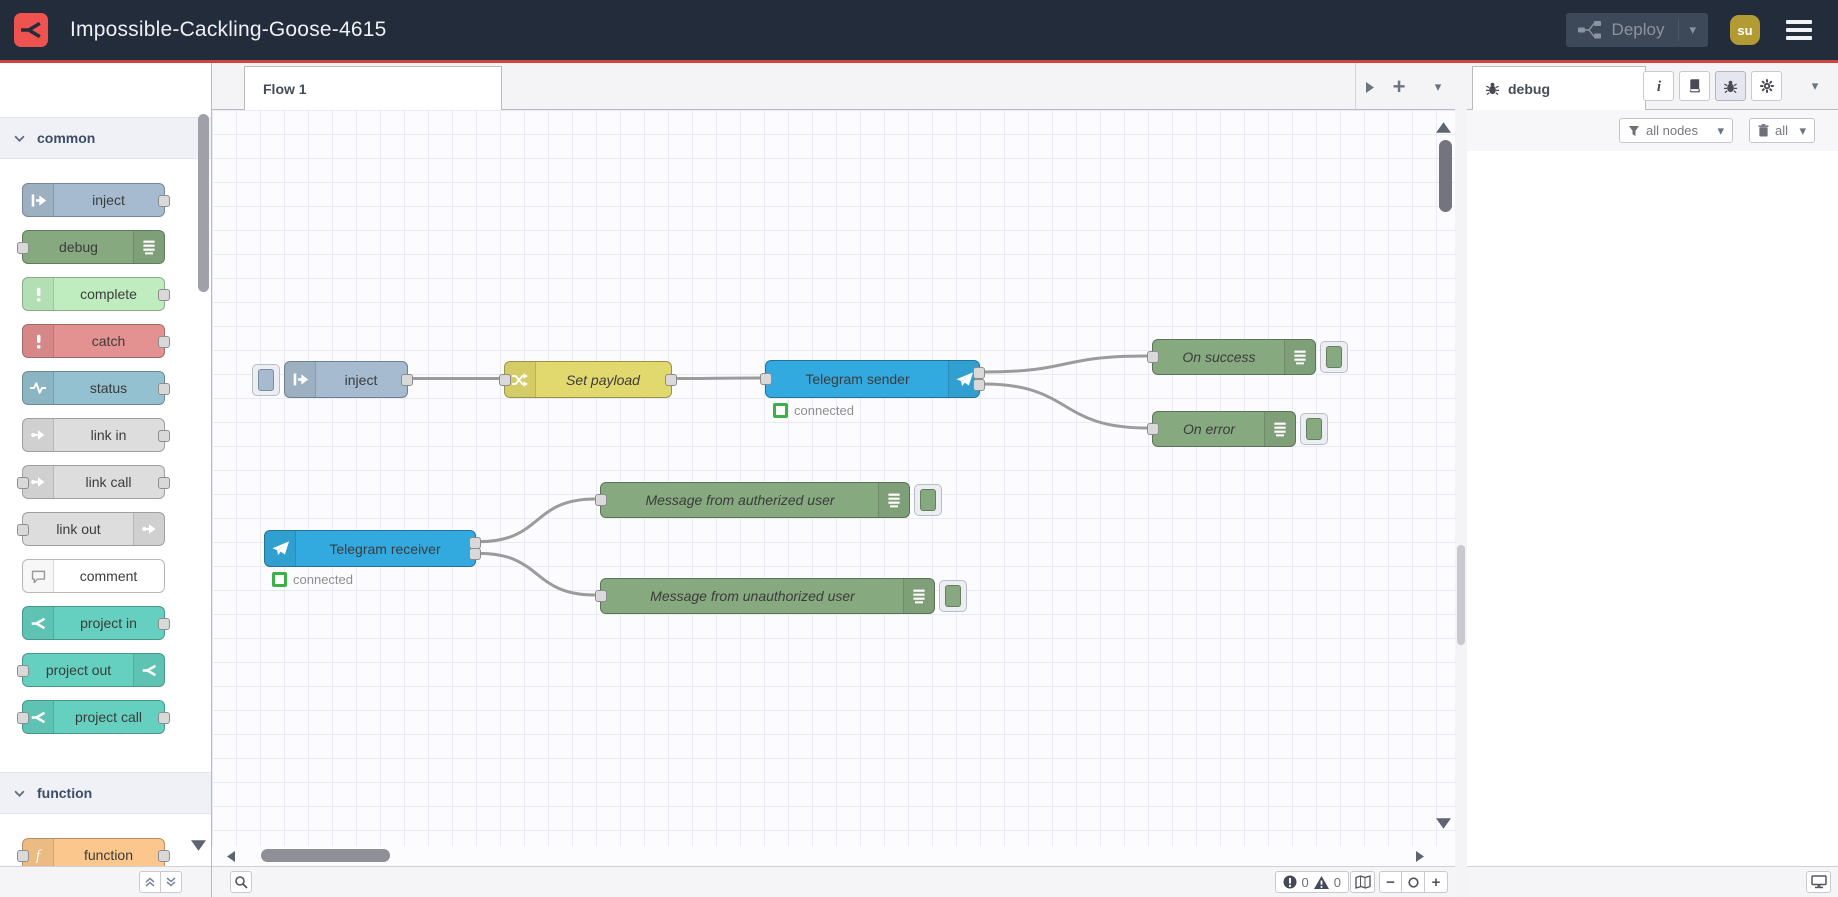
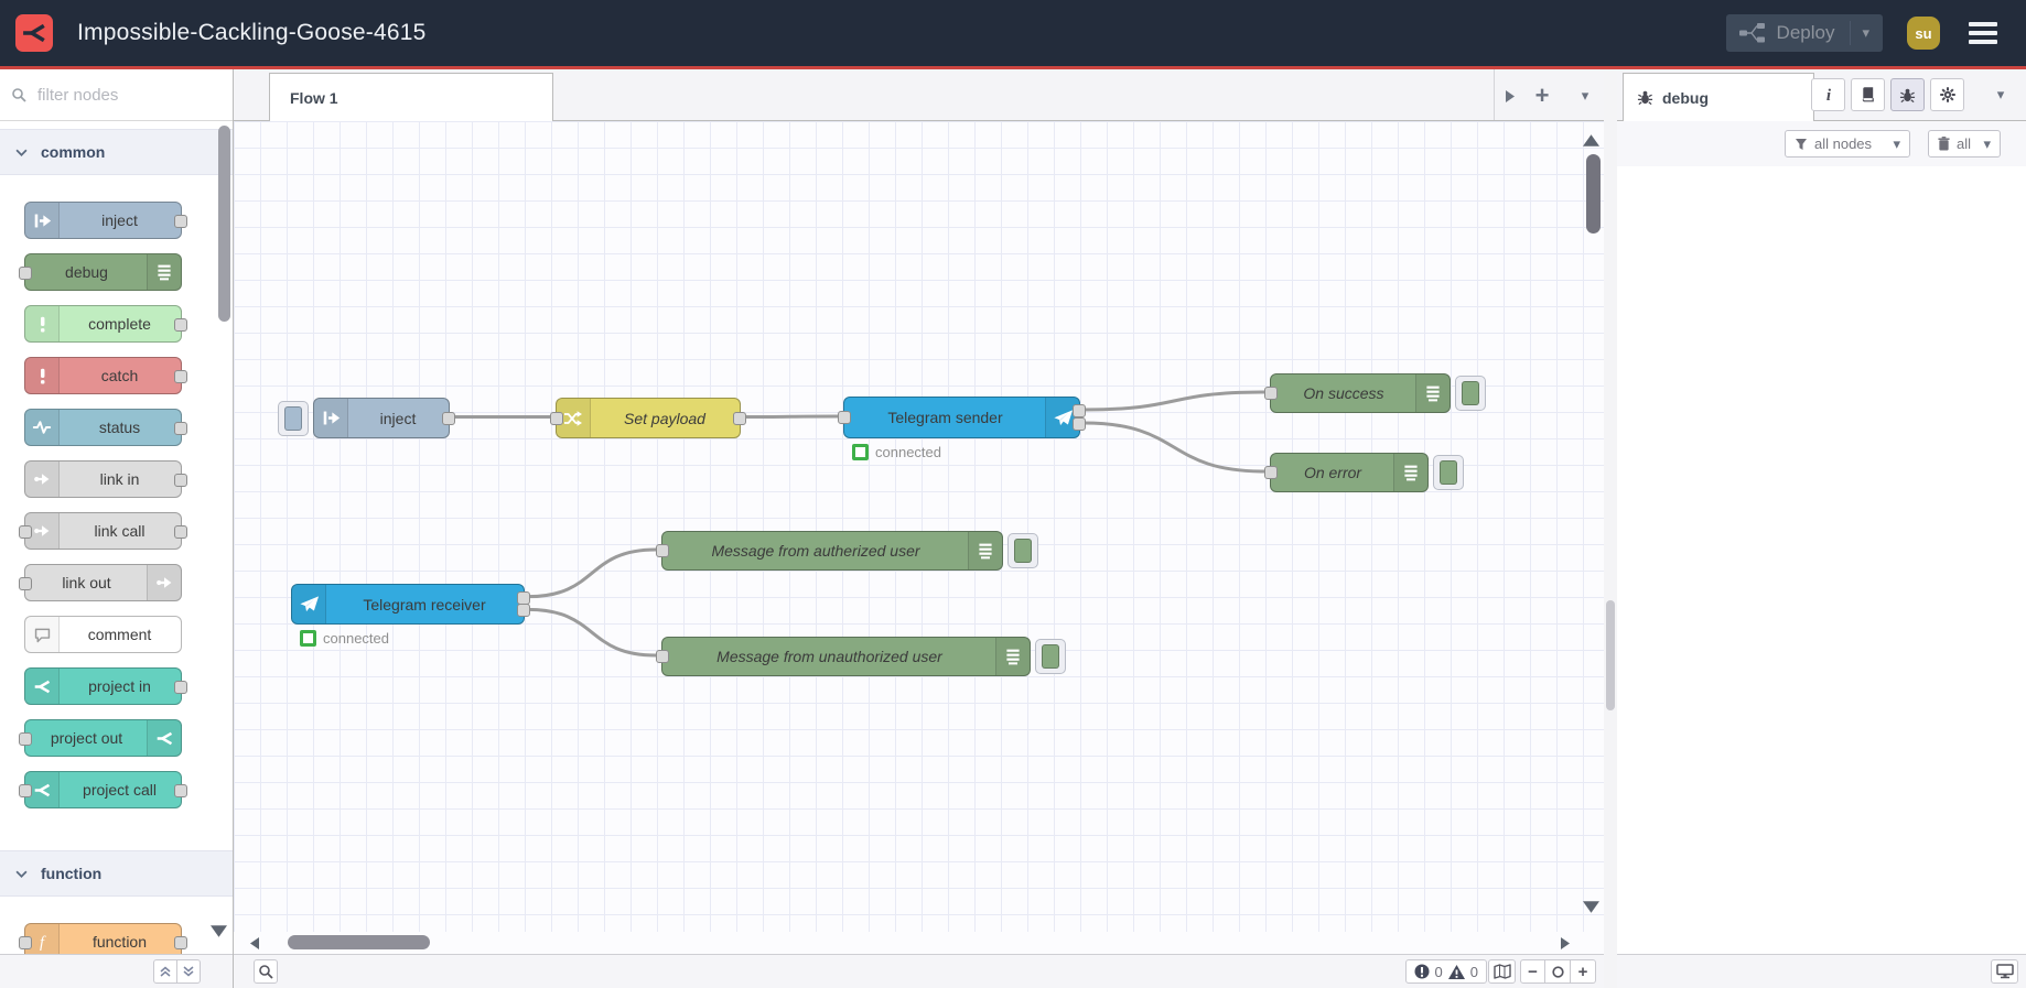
  Impossible-Cackling-Goose-4615
  Deploy
  ▾
  su
+ filter nodes
  common
  inject
  debug
  complete
  catch
  status
  link in
  link call
  link out
  comment
  project in
  project out
  project call
  function
  f
  function
  Flow 1
  +
  ▾
  inject
  Set payload
  Telegram sender
  connected
  On success
  On error
  Telegram receiver
  connected
  Message from autherized user
  Message from unauthorized user
  0
  0
  −
  +
  debug
  i
  ▾
  all nodes
  ▾
  all
  ▾
